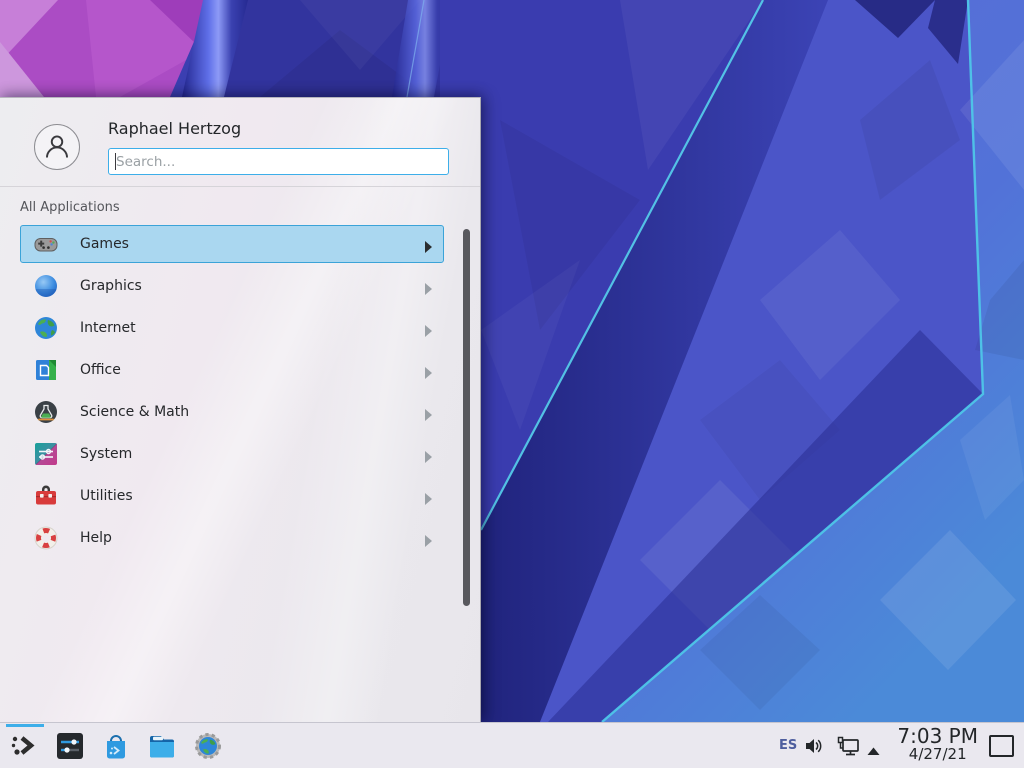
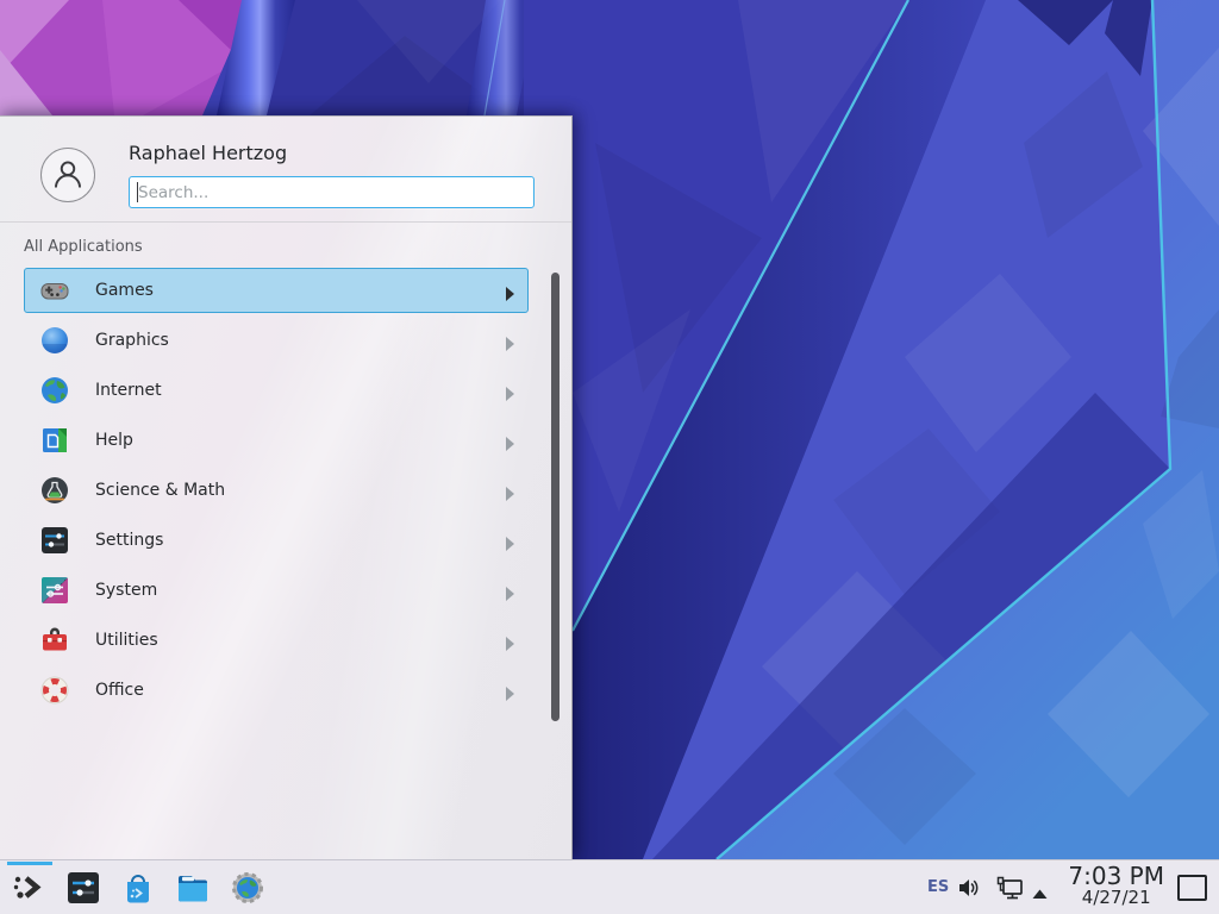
  Raphael Hertzog
  Search...
  All Applications
  Games
  Graphics
  Internet
- Office
+ Help
  Science & Math
+ Settings
  System
  Utilities
- Help
+ Office
  ES
  7:03 PM
  4/27/21
